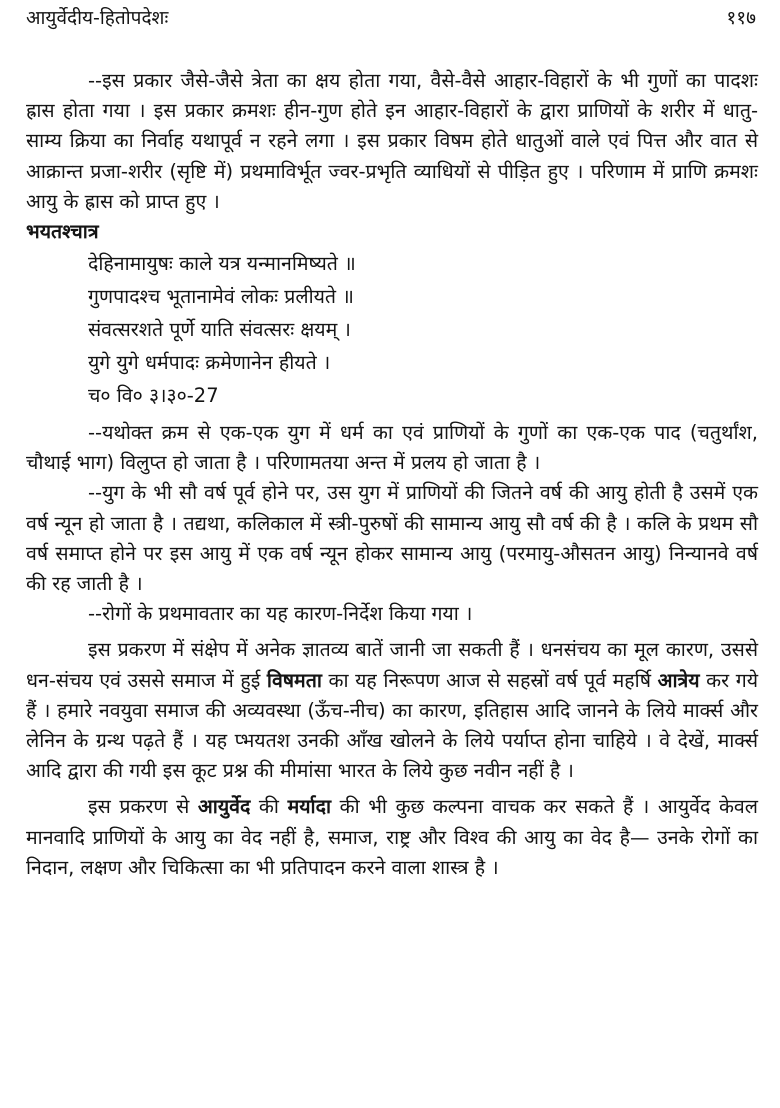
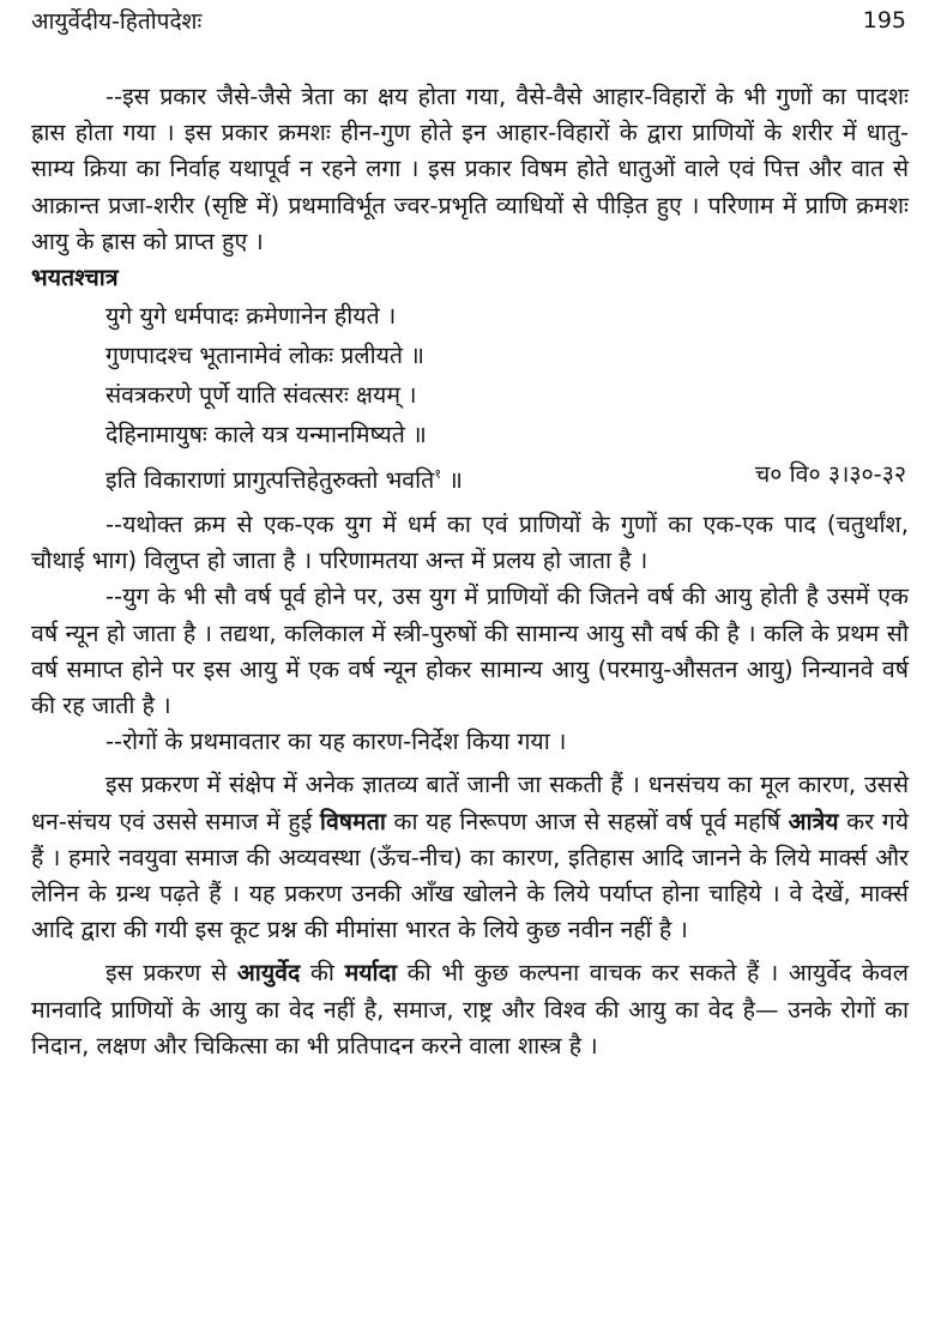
  आयुर्वेदीय-हितोपदेशः
- ११७
+ 195
  --इस प्रकार जैसे-जैसे त्रेता का क्षय होता गया, वैसे-वैसे आहार-विहारों के भी गुणों का पादशः ह्रास होता गया । इस प्रकार क्रमशः हीन-गुण होते इन आहार-विहारों के द्वारा प्राणियों के शरीर में धातु-साम्य क्रिया का निर्वाह यथापूर्व न रहने लगा । इस प्रकार विषम होते धातुओं वाले एवं पित्त और वात से आक्रान्त प्रजा-शरीर (सृष्टि में) प्रथमाविर्भूत ज्वर-प्रभृति व्याधियों से पीड़ित हुए । परिणाम में प्राणि क्रमशः आयु के ह्रास को प्राप्त हुए ।
  भयतश्चात्र
- देहिनामायुषः काले यत्र यन्मानमिष्यते ॥
+ युगे युगे धर्मपादः क्रमेणानेन हीयते ।
  गुणपादश्च भूतानामेवं लोकः प्रलीयते ॥
- संवत्सरशते पूर्णे याति संवत्सरः क्षयम् ।
+ संवत्रकरणे पूर्णे याति संवत्सरः क्षयम् ।
- युगे युगे धर्मपादः क्रमेणानेन हीयते ।
+ देहिनामायुषः काले यत्र यन्मानमिष्यते ॥
+ इति विकाराणां प्रागुत्पत्तिहेतुरुक्तो भवति१ ॥
- च० वि० ३।३०-27
+ च० वि० ३।३०-३२
  --यथोक्त क्रम से एक-एक युग में धर्म का एवं प्राणियों के गुणों का एक-एक पाद (चतुर्थांश, चौथाई भाग) विलुप्त हो जाता है । परिणामतया अन्त में प्रलय हो जाता है ।
  --युग के भी सौ वर्ष पूर्व होने पर, उस युग में प्राणियों की जितने वर्ष की आयु होती है उसमें एक वर्ष न्यून हो जाता है । तद्यथा, कलिकाल में स्त्री-पुरुषों की सामान्य आयु सौ वर्ष की है । कलि के प्रथम सौ वर्ष समाप्त होने पर इस आयु में एक वर्ष न्यून होकर सामान्य आयु (परमायु-औसतन आयु) निन्यानवे वर्ष की रह जाती है ।
  --रोगों के प्रथमावतार का यह कारण-निर्देश किया गया ।
- इस प्रकरण में संक्षेप में अनेक ज्ञातव्य बातें जानी जा सकती हैं । धनसंचय का मूल कारण, उससे धन-संचय एवं उससे समाज में हुई विषमता का यह निरूपण आज से सहस्रों वर्ष पूर्व महर्षि आत्रेय कर गये हैं । हमारे नवयुवा समाज की अव्यवस्था (ऊँच-नीच) का कारण, इतिहास आदि जानने के लिये मार्क्स और लेनिन के ग्रन्थ पढ़ते हैं । यह प्भयतश उनकी आँख खोलने के लिये पर्याप्त होना चाहिये । वे देखें, मार्क्स आदि द्वारा की गयी इस कूट प्रश्न की मीमांसा भारत के लिये कुछ नवीन नहीं है ।
+ इस प्रकरण में संक्षेप में अनेक ज्ञातव्य बातें जानी जा सकती हैं । धनसंचय का मूल कारण, उससे धन-संचय एवं उससे समाज में हुई विषमता का यह निरूपण आज से सहस्रों वर्ष पूर्व महर्षि आत्रेय कर गये हैं । हमारे नवयुवा समाज की अव्यवस्था (ऊँच-नीच) का कारण, इतिहास आदि जानने के लिये मार्क्स और लेनिन के ग्रन्थ पढ़ते हैं । यह प्रकरण उनकी आँख खोलने के लिये पर्याप्त होना चाहिये । वे देखें, मार्क्स आदि द्वारा की गयी इस कूट प्रश्न की मीमांसा भारत के लिये कुछ नवीन नहीं है ।
  इस प्रकरण से आयुर्वेद की मर्यादा की भी कुछ कल्पना वाचक कर सकते हैं । आयुर्वेद केवल मानवादि प्राणियों के आयु का वेद नहीं है, समाज, राष्ट्र और विश्व की आयु का वेद है— उनके रोगों का निदान, लक्षण और चिकित्सा का भी प्रतिपादन करने वाला शास्त्र है ।
